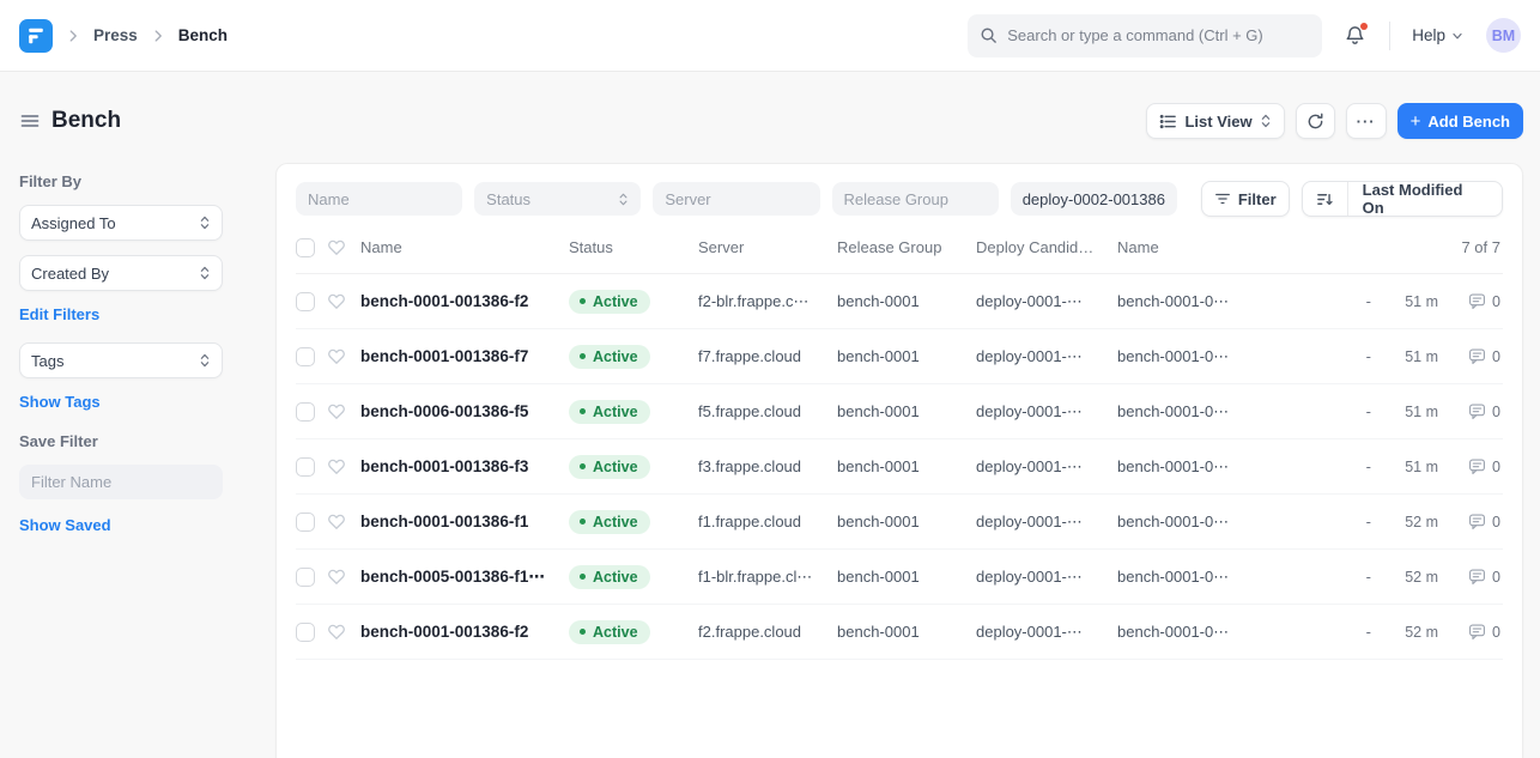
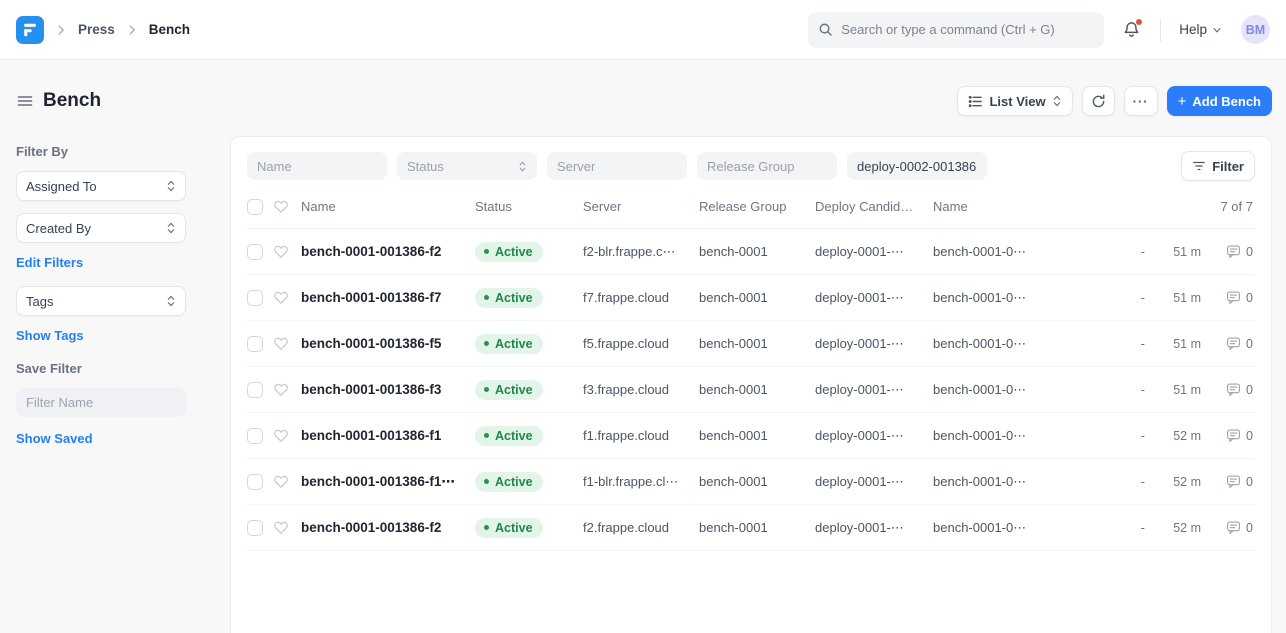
  Press
  Bench
  Search or type a command (Ctrl + G)
  Help
  BM
  Bench
  List View
  ···
  +
  Add Bench
  Filter By
  Assigned To
  Created By
  Edit Filters
  Tags
  Show Tags
  Save Filter
  Filter Name
  Show Saved
  Name
  Status
  Server
  Release Group
  deploy-0002-001386
  Filter
- Last Modified On
  Name
  Status
  Server
  Release Group
  Deploy Candid…
  Name
  7 of 7
  bench-0001-001386-f2
  Active
  f2-blr.frappe.c⋯
  bench-0001
  deploy-0001-⋯
  bench-0001-0⋯
  -
  51 m
  0
  bench-0001-001386-f7
  Active
  f7.frappe.cloud
  bench-0001
  deploy-0001-⋯
  bench-0001-0⋯
  -
  51 m
  0
- bench-0006-001386-f5
+ bench-0001-001386-f5
  Active
  f5.frappe.cloud
  bench-0001
  deploy-0001-⋯
  bench-0001-0⋯
  -
  51 m
  0
  bench-0001-001386-f3
  Active
  f3.frappe.cloud
  bench-0001
  deploy-0001-⋯
  bench-0001-0⋯
  -
  51 m
  0
  bench-0001-001386-f1
  Active
  f1.frappe.cloud
  bench-0001
  deploy-0001-⋯
  bench-0001-0⋯
  -
  52 m
  0
- bench-0005-001386-f1⋯
+ bench-0001-001386-f1⋯
  Active
  f1-blr.frappe.cl⋯
  bench-0001
  deploy-0001-⋯
  bench-0001-0⋯
  -
  52 m
  0
  bench-0001-001386-f2
  Active
  f2.frappe.cloud
  bench-0001
  deploy-0001-⋯
  bench-0001-0⋯
  -
  52 m
  0
